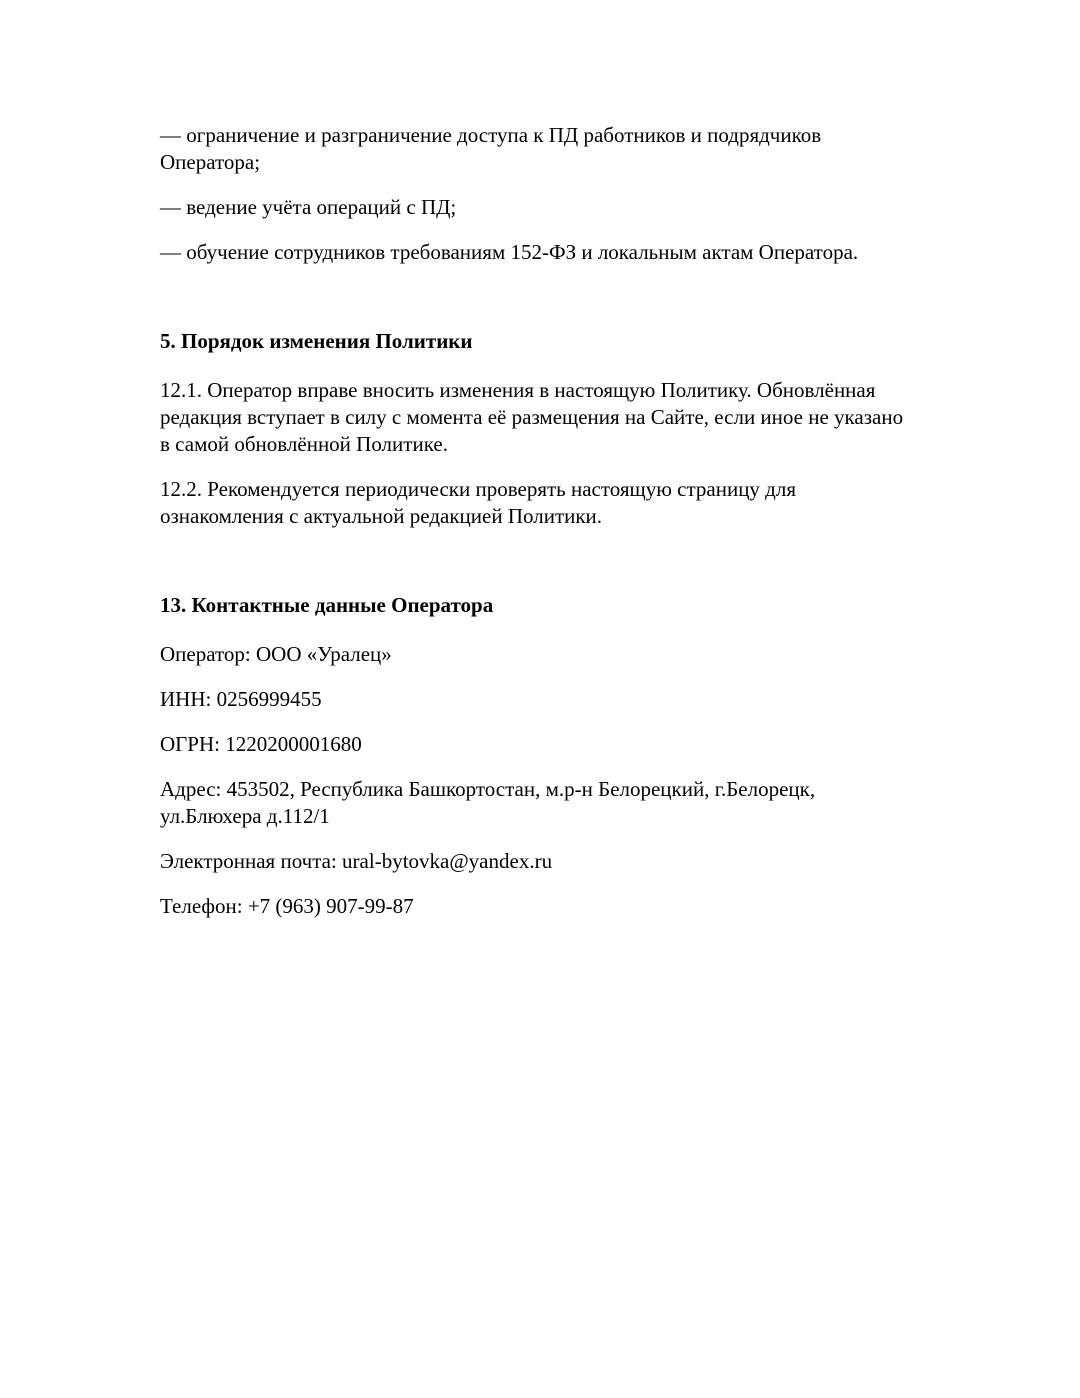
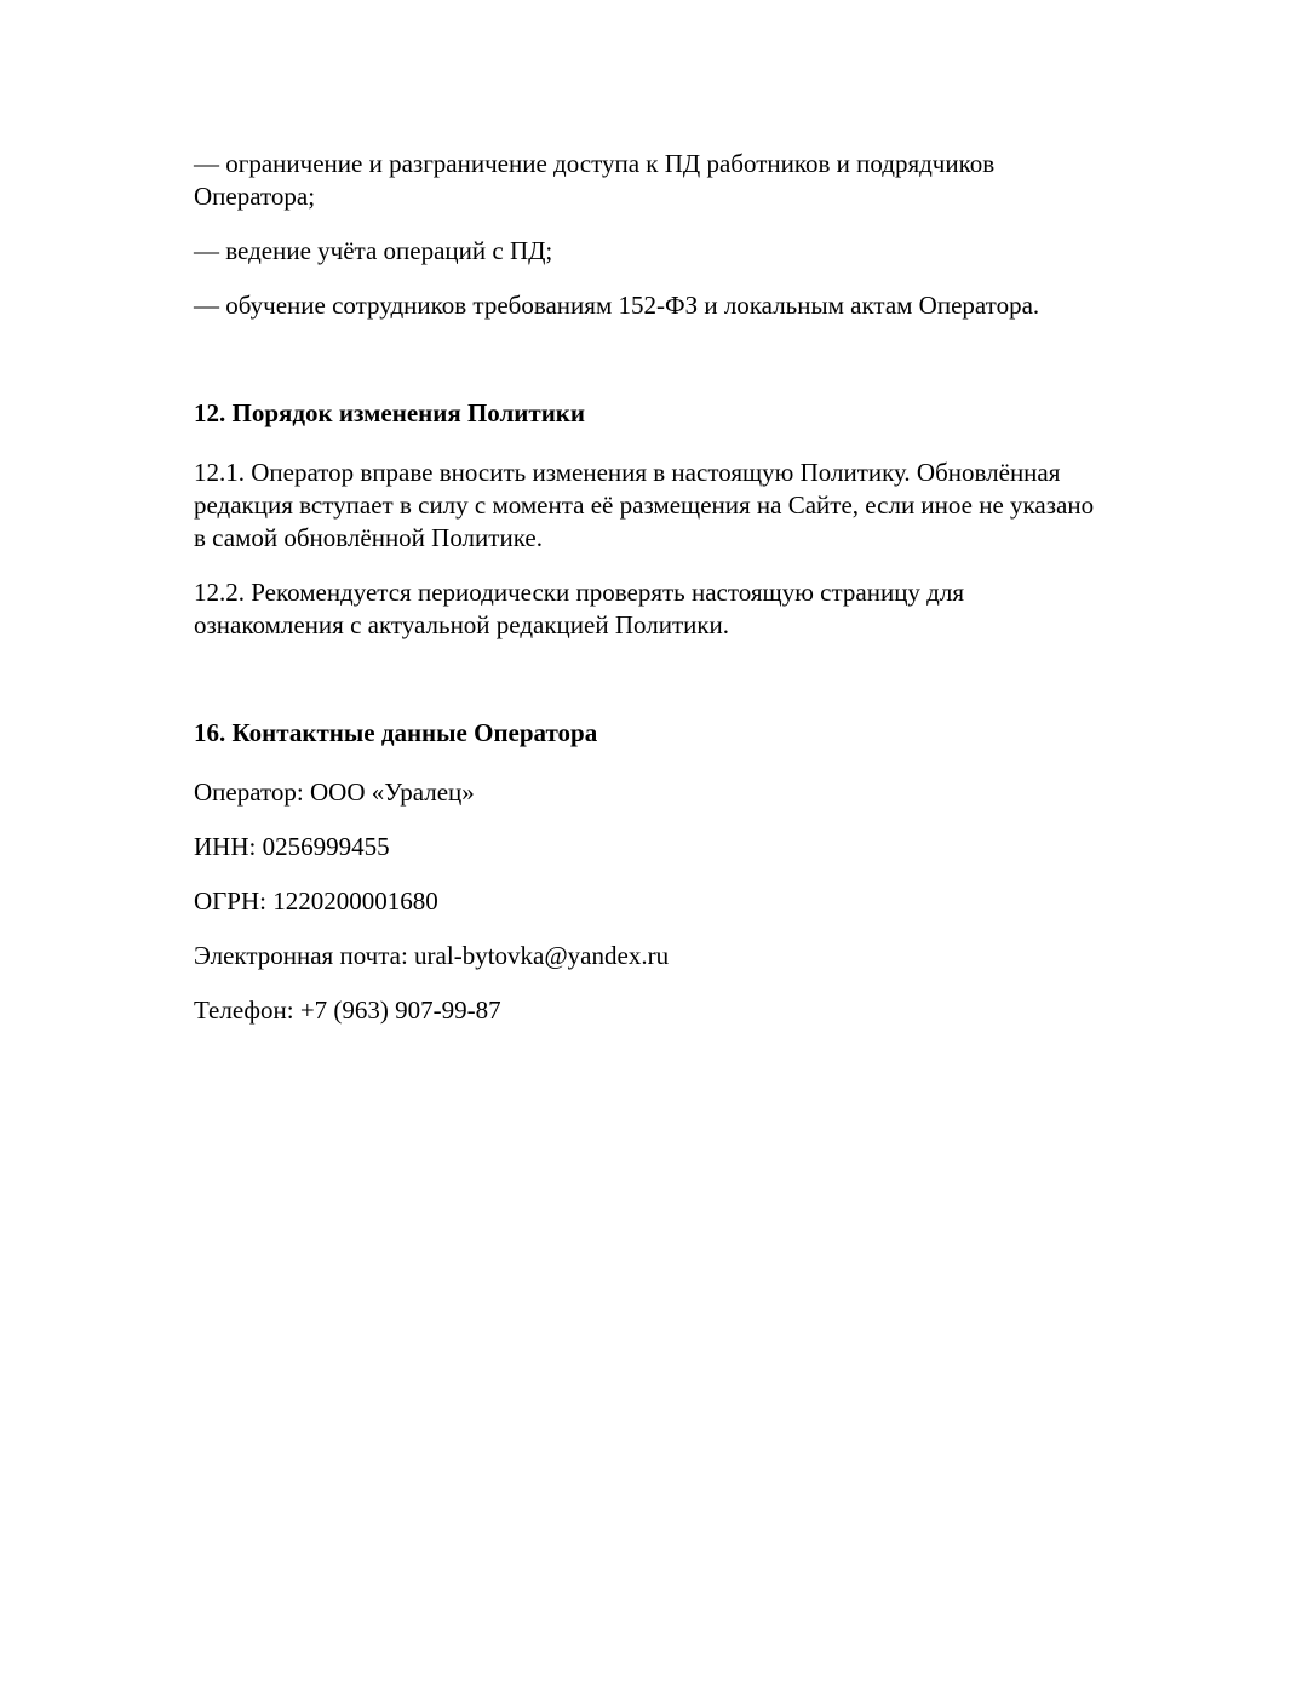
  — ограничение и разграничение доступа к ПД работников и подрядчиков
  Оператора;
  — ведение учёта операций с ПД;
  — обучение сотрудников требованиям 152-ФЗ и локальным актам Оператора.
- 5. Порядок изменения Политики
+ 12. Порядок изменения Политики
  12.1. Оператор вправе вносить изменения в настоящую Политику. Обновлённая
  редакция вступает в силу с момента её размещения на Сайте, если иное не указано
  в самой обновлённой Политике.
  12.2. Рекомендуется периодически проверять настоящую страницу для
  ознакомления с актуальной редакцией Политики.
- 13. Контактные данные Оператора
+ 16. Контактные данные Оператора
  Оператор: ООО «Уралец»
  ИНН: 0256999455
  ОГРН: 1220200001680
- Адрес: 453502, Республика Башкортостан, м.р-н Белорецкий, г.Белорецк,
- ул.Блюхера д.112/1
  Электронная почта: ural-bytovka@yandex.ru
  Телефон: +7 (963) 907-99-87
